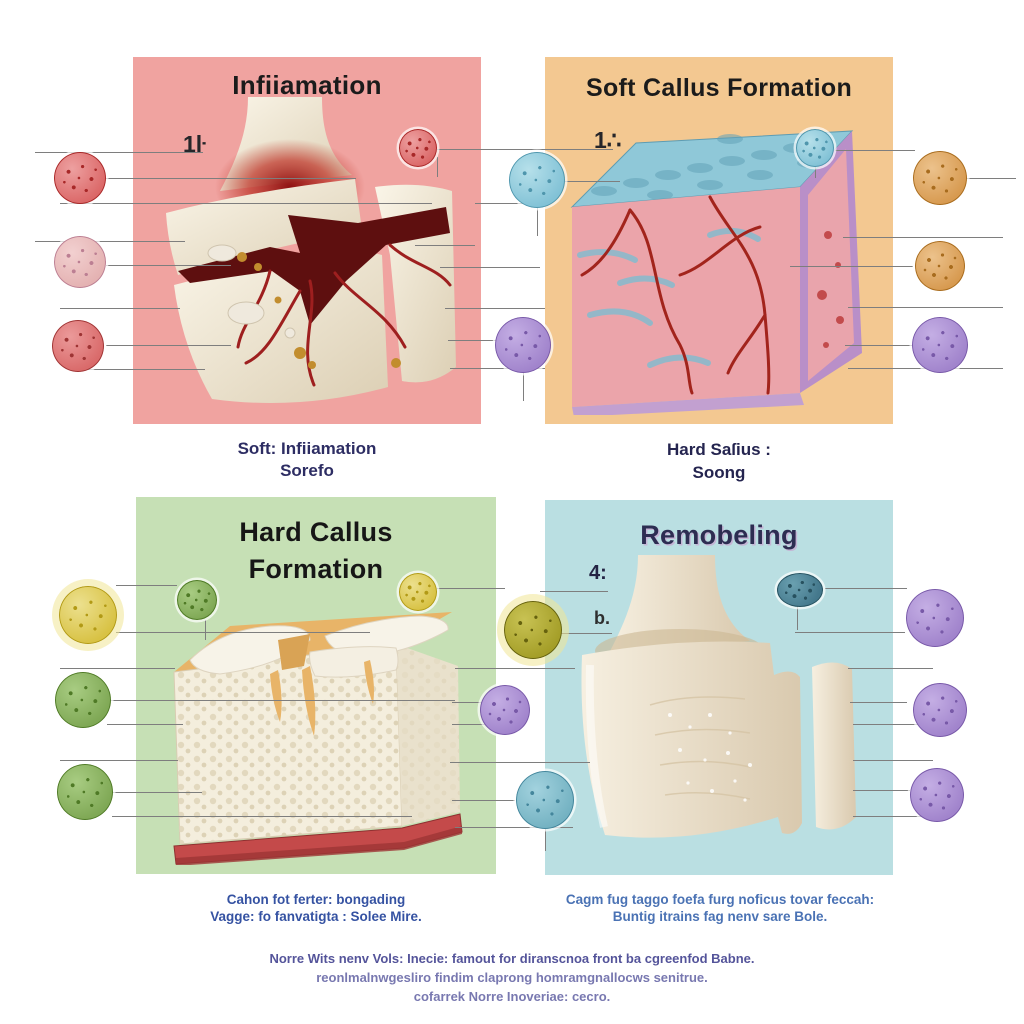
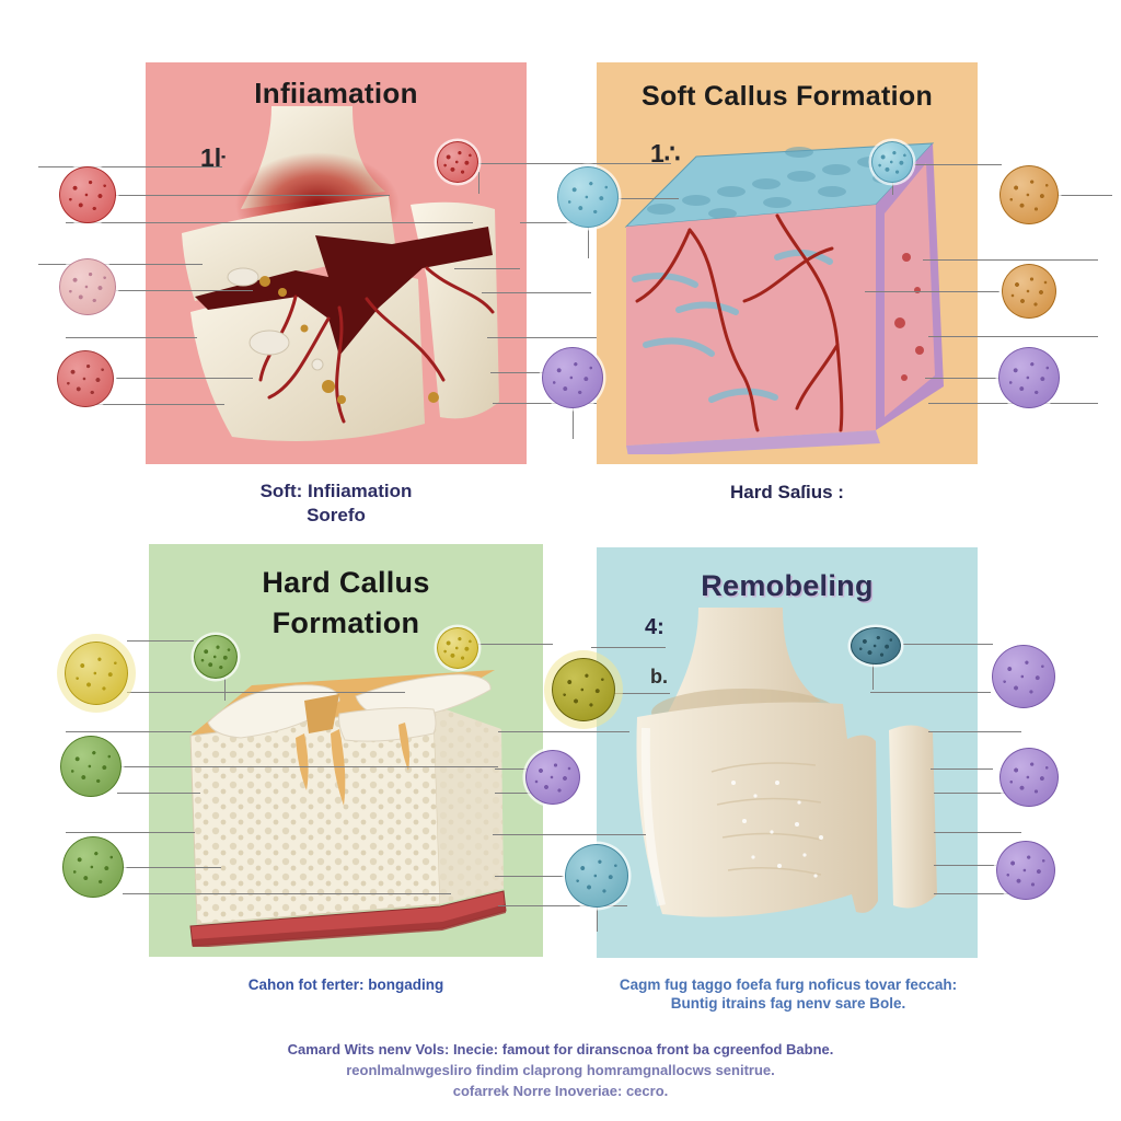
  Infiiamation
  Soft Callus Formation
  Hard Callus
  Formation
  Remobeling
  1ŀ
  1∴
  4:
  b.
  Soft: Infiiamation
  Sorefo
  Hard Saſius :
- Soong
  Cahon fot ferter: bongading
- Vagge: fo fanvatigta : Solee Mire.
  Cagm fug taggo foefa furg noficus tovar feccah:
  Buntig itrains fag nenv sare Bole.
- Norre Wits nenv Vols: Inecie: famout for diranscnoa front ba cgreenfod Babne.
+ Camard Wits nenv Vols: Inecie: famout for diranscnoa front ba cgreenfod Babne.
  reonlmalnwgesliro findim claprong homramgnallocws senitrue.
  cofarrek Norre Inoveriae: cecro.
